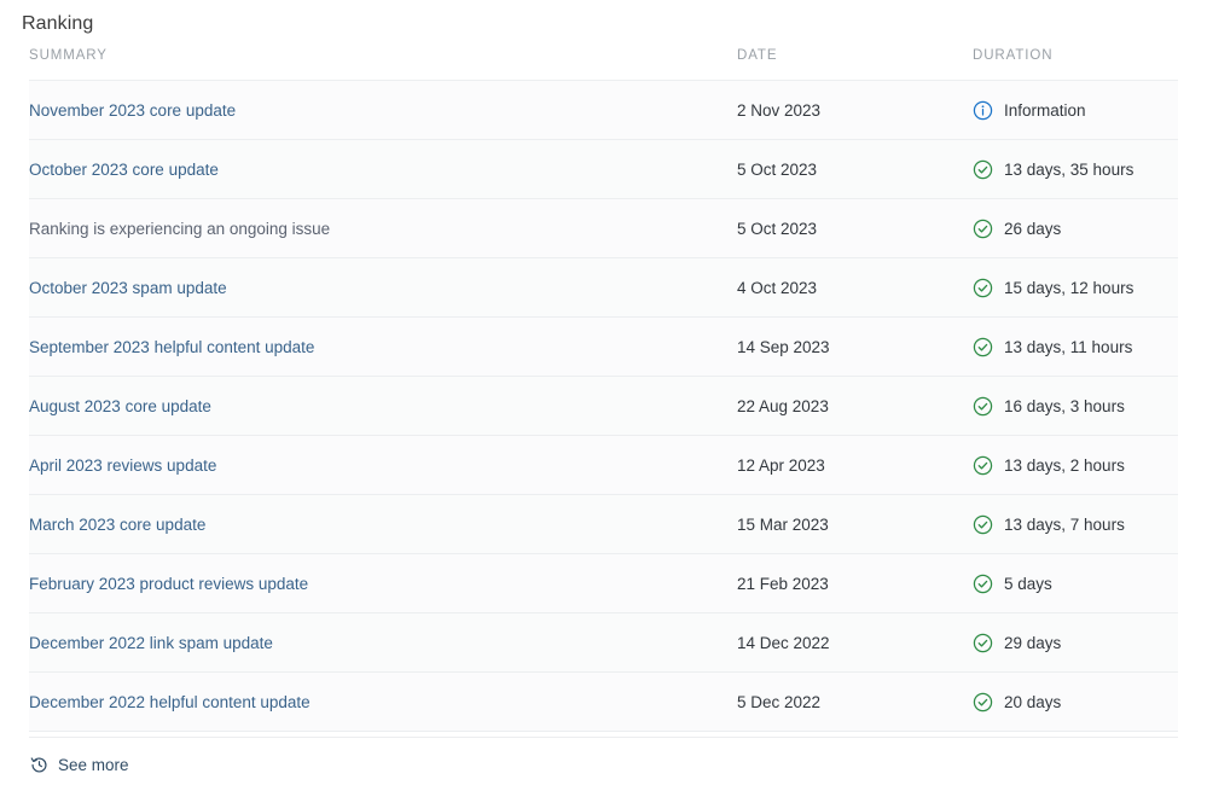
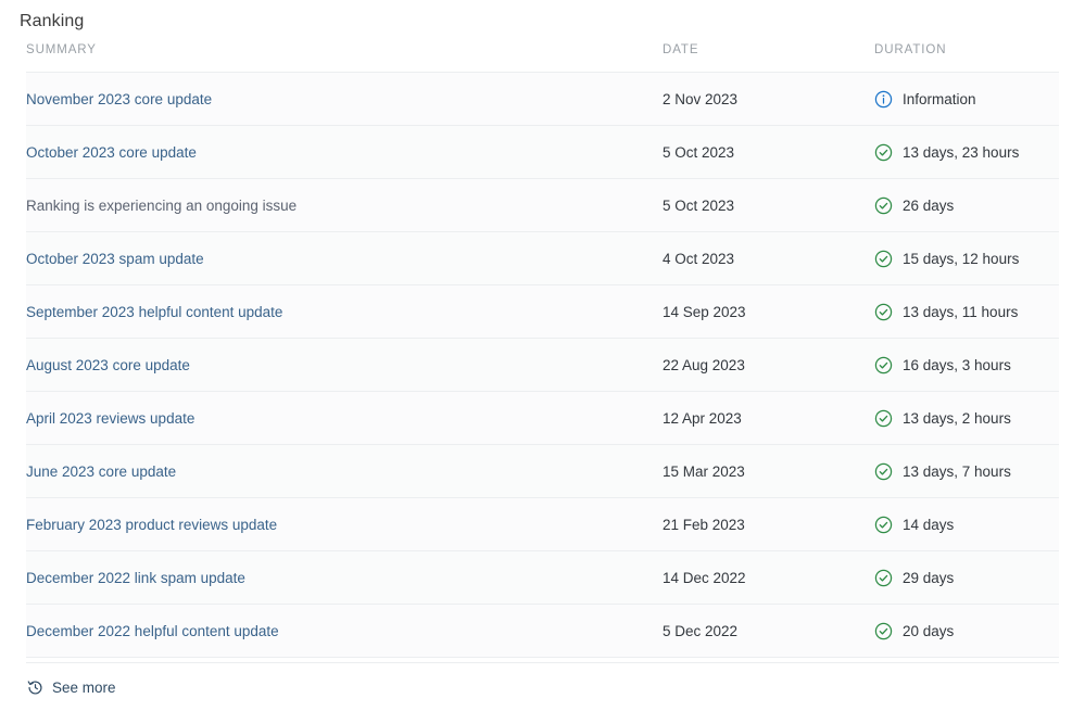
  Ranking
  SUMMARY	DATE	DURATION
  November 2023 core update	2 Nov 2023	Information
- October 2023 core update	5 Oct 2023	13 days, 35 hours
+ October 2023 core update	5 Oct 2023	13 days, 23 hours
  Ranking is experiencing an ongoing issue	5 Oct 2023	26 days
  October 2023 spam update	4 Oct 2023	15 days, 12 hours
  September 2023 helpful content update	14 Sep 2023	13 days, 11 hours
  August 2023 core update	22 Aug 2023	16 days, 3 hours
  April 2023 reviews update	12 Apr 2023	13 days, 2 hours
- March 2023 core update	15 Mar 2023	13 days, 7 hours
+ June 2023 core update	15 Mar 2023	13 days, 7 hours
- February 2023 product reviews update	21 Feb 2023	5 days
+ February 2023 product reviews update	21 Feb 2023	14 days
  December 2022 link spam update	14 Dec 2022	29 days
  December 2022 helpful content update	5 Dec 2022	20 days
  See more
